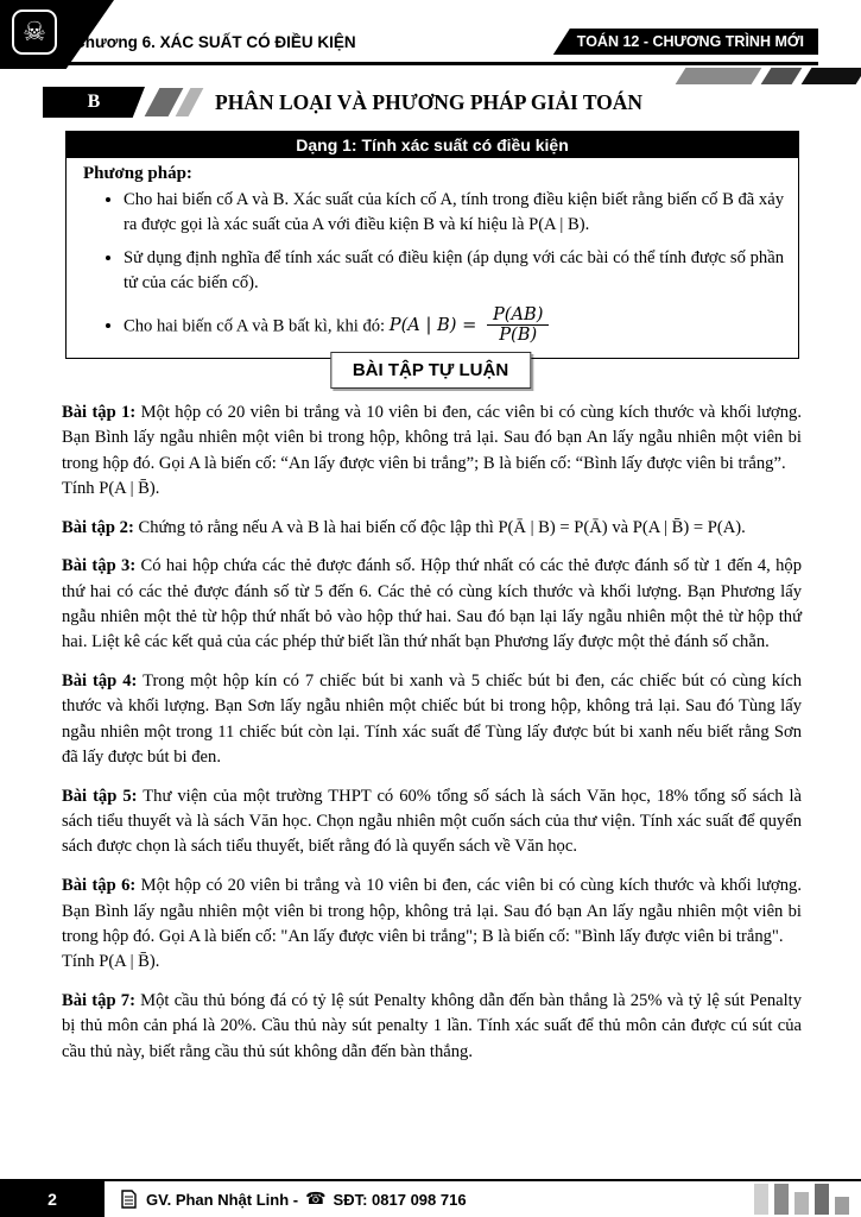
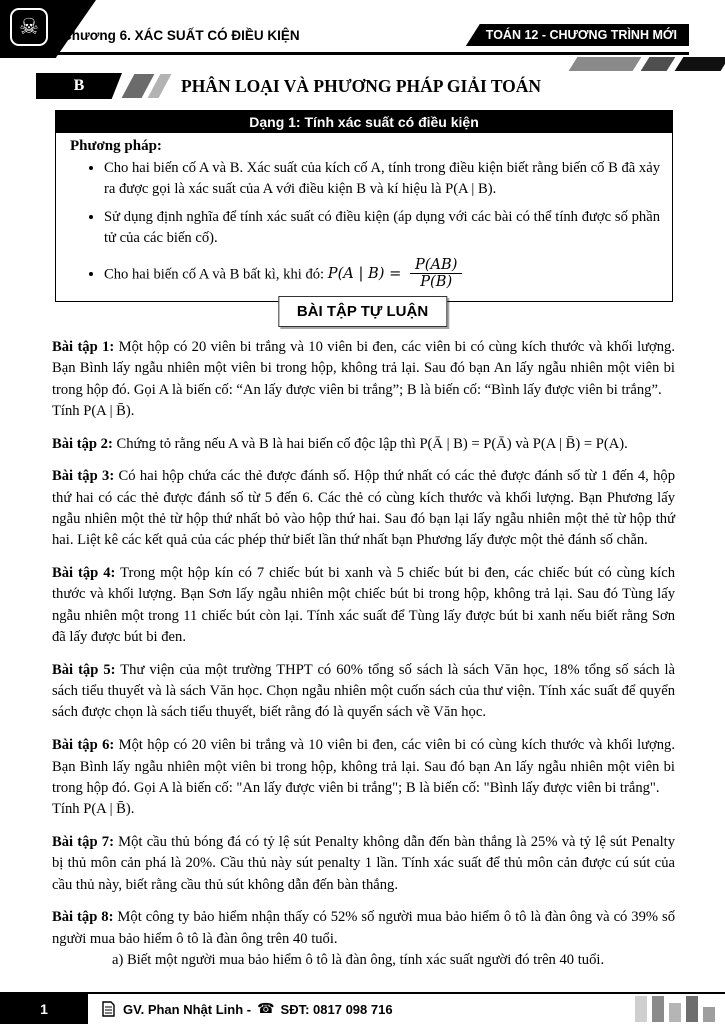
  ☠
  Chương 6. XÁC SUẤT CÓ ĐIỀU KIỆN
  TOÁN 12 - CHƯƠNG TRÌNH MỚI
  B
  PHÂN LOẠI VÀ PHƯƠNG PHÁP GIẢI TOÁN
  Dạng 1: Tính xác suất có điều kiện
  Phương pháp:
  Cho hai biến cố A và B. Xác suất của kích cố A, tính trong điều kiện biết rằng biến cố B đã xảy ra được gọi là xác suất của A với điều kiện B và kí hiệu là P(A | B).
  Sử dụng định nghĩa để tính xác suất có điều kiện (áp dụng với các bài có thể tính được số phần tử của các biến cố).
  Cho hai biến cố A và B bất kì, khi đó: P(A | B) =
  P(AB)
  P(B)
  BÀI TẬP TỰ LUẬN
  Bài tập 1: Một hộp có 20 viên bi trắng và 10 viên bi đen, các viên bi có cùng kích thước và khối lượng. Bạn Bình lấy ngẫu nhiên một viên bi trong hộp, không trả lại. Sau đó bạn An lấy ngẫu nhiên một viên bi trong hộp đó. Gọi A là biến cố: “An lấy được viên bi trắng”; B là biến cố: “Bình lấy được viên bi trắng”.
  Tính P(A | B̄).
  Bài tập 2: Chứng tỏ rằng nếu A và B là hai biến cố độc lập thì P(Ā | B) = P(Ā) và P(A | B̄) = P(A).
  Bài tập 3: Có hai hộp chứa các thẻ được đánh số. Hộp thứ nhất có các thẻ được đánh số từ 1 đến 4, hộp thứ hai có các thẻ được đánh số từ 5 đến 6. Các thẻ có cùng kích thước và khối lượng. Bạn Phương lấy ngẫu nhiên một thẻ từ hộp thứ nhất bỏ vào hộp thứ hai. Sau đó bạn lại lấy ngẫu nhiên một thẻ từ hộp thứ hai. Liệt kê các kết quả của các phép thử biết lần thứ nhất bạn Phương lấy được một thẻ đánh số chẵn.
  Bài tập 4: Trong một hộp kín có 7 chiếc bút bi xanh và 5 chiếc bút bi đen, các chiếc bút có cùng kích thước và khối lượng. Bạn Sơn lấy ngẫu nhiên một chiếc bút bi trong hộp, không trả lại. Sau đó Tùng lấy ngẫu nhiên một trong 11 chiếc bút còn lại. Tính xác suất để Tùng lấy được bút bi xanh nếu biết rằng Sơn đã lấy được bút bi đen.
  Bài tập 5: Thư viện của một trường THPT có 60% tổng số sách là sách Văn học, 18% tổng số sách là sách tiểu thuyết và là sách Văn học. Chọn ngẫu nhiên một cuốn sách của thư viện. Tính xác suất để quyển sách được chọn là sách tiểu thuyết, biết rằng đó là quyển sách về Văn học.
  Bài tập 6: Một hộp có 20 viên bi trắng và 10 viên bi đen, các viên bi có cùng kích thước và khối lượng. Bạn Bình lấy ngẫu nhiên một viên bi trong hộp, không trả lại. Sau đó bạn An lấy ngẫu nhiên một viên bi trong hộp đó. Gọi A là biến cố: "An lấy được viên bi trắng"; B là biến cố: "Bình lấy được viên bi trắng".
  Tính P(A | B̄).
  Bài tập 7: Một cầu thủ bóng đá có tỷ lệ sút Penalty không dẫn đến bàn thắng là 25% và tỷ lệ sút Penalty bị thủ môn cản phá là 20%. Cầu thủ này sút penalty 1 lần. Tính xác suất để thủ môn cản được cú sút của cầu thủ này, biết rằng cầu thủ sút không dẫn đến bàn thắng.
+ Bài tập 8: Một công ty bảo hiểm nhận thấy có 52% số người mua bảo hiểm ô tô là đàn ông và có 39% số người mua bảo hiểm ô tô là đàn ông trên 40 tuổi.
+ a) Biết một người mua bảo hiểm ô tô là đàn ông, tính xác suất người đó trên 40 tuổi.
- 2
+ 1
  GV. Phan Nhật Linh -
  ☎
  SĐT: 0817 098 716
